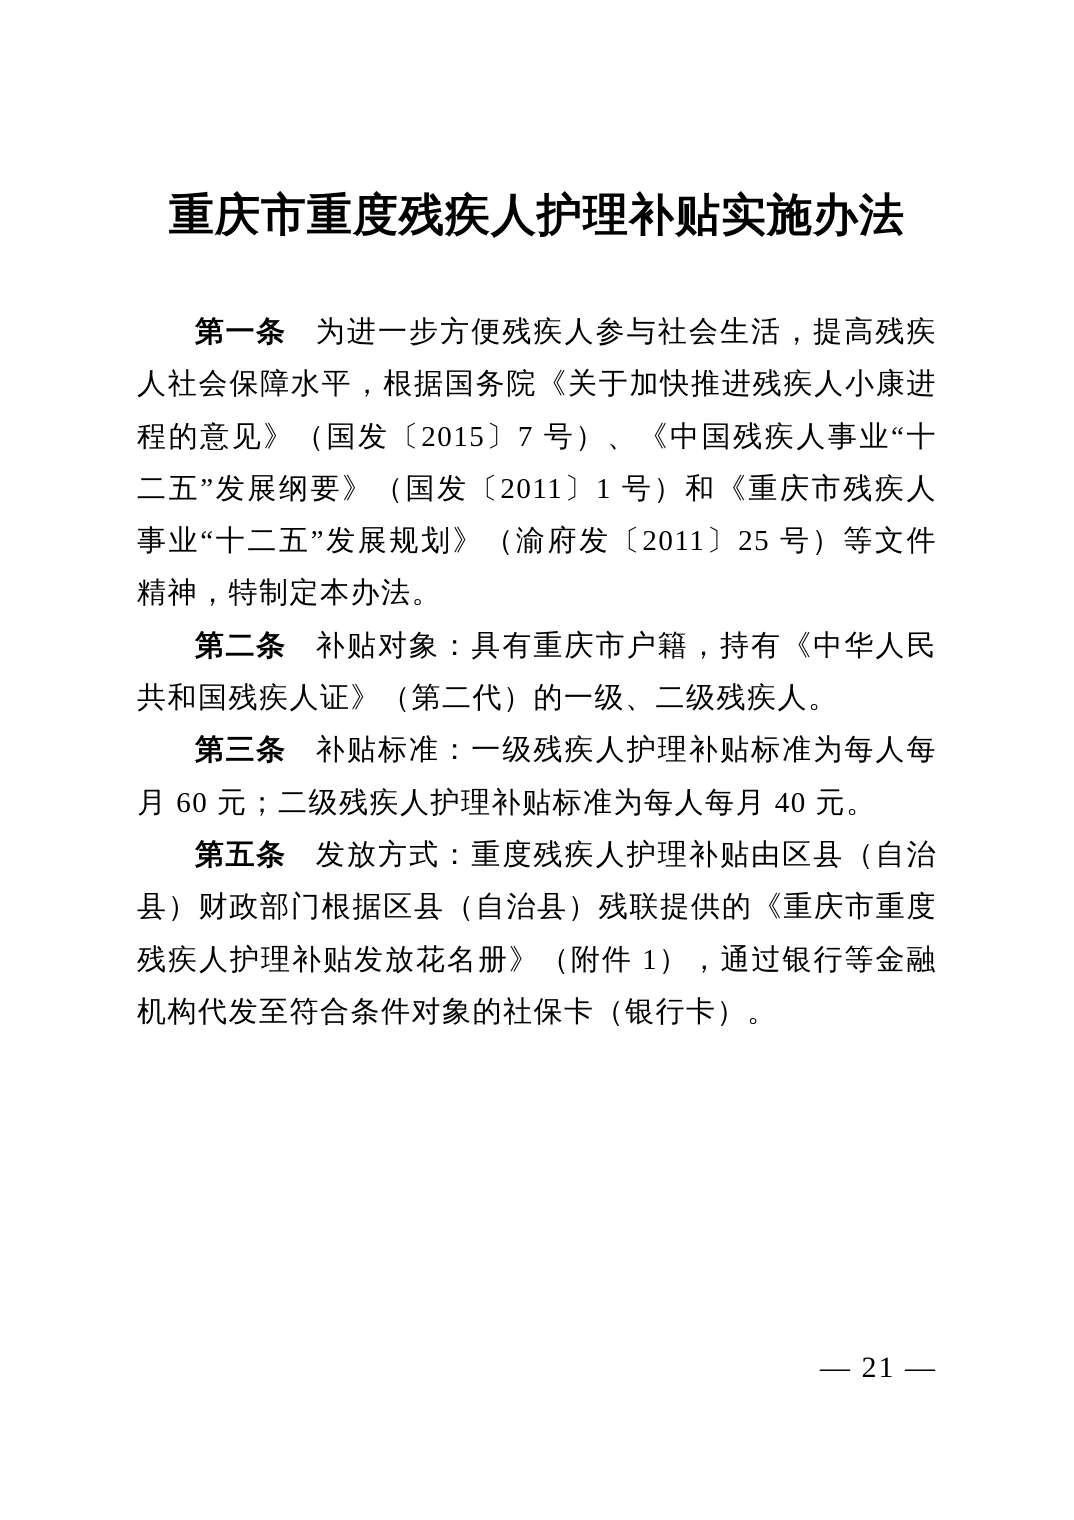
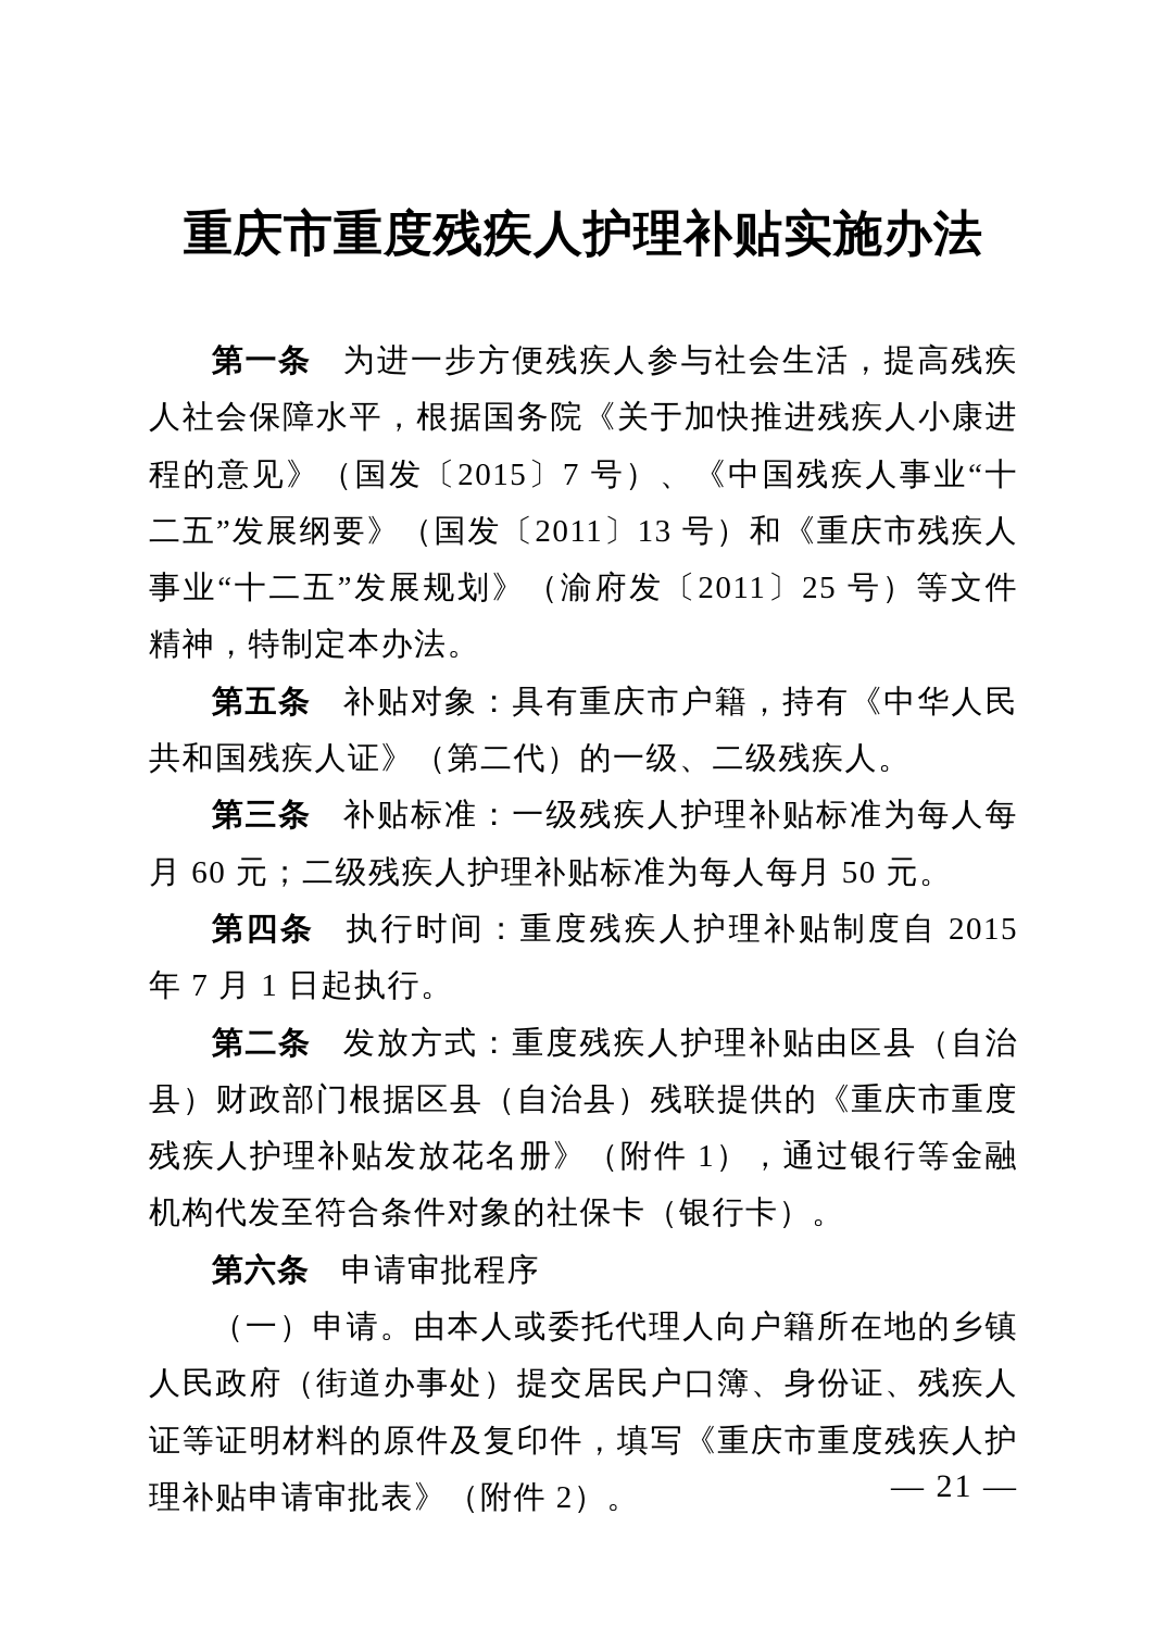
  重庆市重度残疾人护理补贴实施办法
- 第一条 为进一步方便残疾人参与社会生活，提高残疾人社会保障水平，根据国务院《关于加快推进残疾人小康进程的意见》（国发〔2015〕7 号）、《中国残疾人事业“十二五”发展纲要》（国发〔2011〕1 号）和《重庆市残疾人事业“十二五”发展规划》（渝府发〔2011〕25 号）等文件精神，特制定本办法。
+ 第一条 为进一步方便残疾人参与社会生活，提高残疾人社会保障水平，根据国务院《关于加快推进残疾人小康进程的意见》（国发〔2015〕7 号）、《中国残疾人事业“十二五”发展纲要》（国发〔2011〕13 号）和《重庆市残疾人事业“十二五”发展规划》（渝府发〔2011〕25 号）等文件精神，特制定本办法。
- 第二条 补贴对象：具有重庆市户籍，持有《中华人民共和国残疾人证》（第二代）的一级、二级残疾人。
+ 第五条 补贴对象：具有重庆市户籍，持有《中华人民共和国残疾人证》（第二代）的一级、二级残疾人。
- 第三条 补贴标准：一级残疾人护理补贴标准为每人每月 60 元；二级残疾人护理补贴标准为每人每月 40 元。
+ 第三条 补贴标准：一级残疾人护理补贴标准为每人每月 60 元；二级残疾人护理补贴标准为每人每月 50 元。
+ 第四条 执行时间：重度残疾人护理补贴制度自 2015 年 7 月 1 日起执行。
- 第五条 发放方式：重度残疾人护理补贴由区县（自治县）财政部门根据区县（自治县）残联提供的《重庆市重度残疾人护理补贴发放花名册》（附件 1），通过银行等金融机构代发至符合条件对象的社保卡（银行卡）。
+ 第二条 发放方式：重度残疾人护理补贴由区县（自治县）财政部门根据区县（自治县）残联提供的《重庆市重度残疾人护理补贴发放花名册》（附件 1），通过银行等金融机构代发至符合条件对象的社保卡（银行卡）。
+ 第六条 申请审批程序
+ （一）申请。由本人或委托代理人向户籍所在地的乡镇人民政府（街道办事处）提交居民户口簿、身份证、残疾人证等证明材料的原件及复印件，填写《重庆市重度残疾人护理补贴申请审批表》（附件 2）。
  — 21 —
